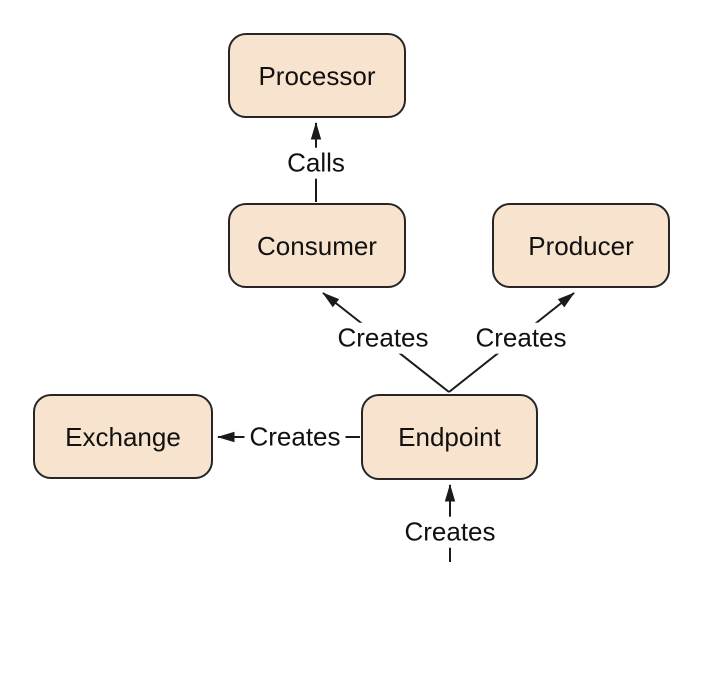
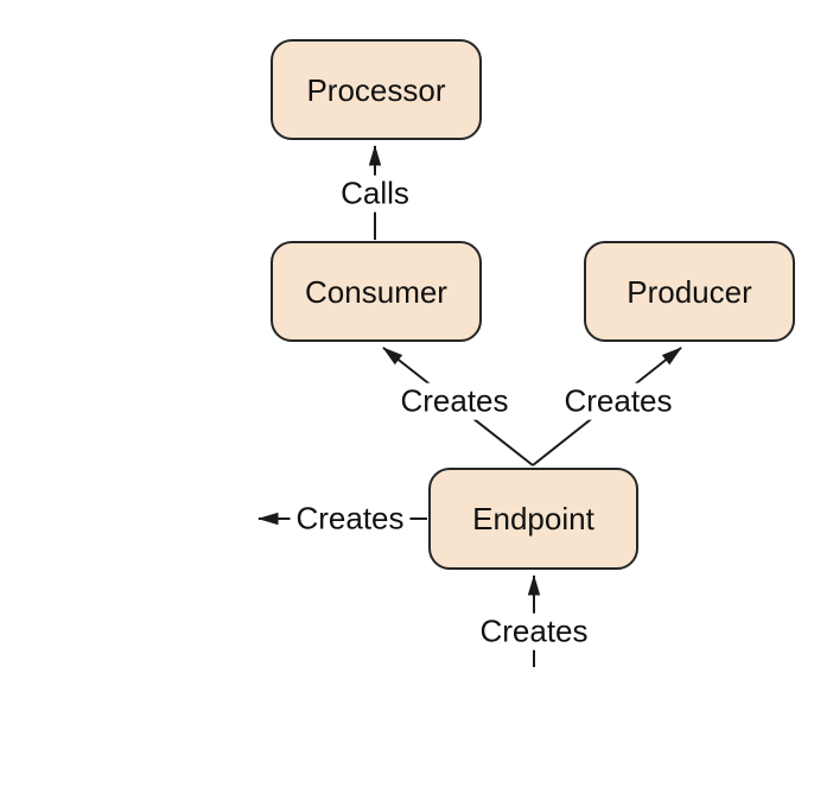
  Processor
  Consumer
  Producer
- Exchange
  Endpoint
  Calls
  Creates
  Creates
  Creates
  Creates
